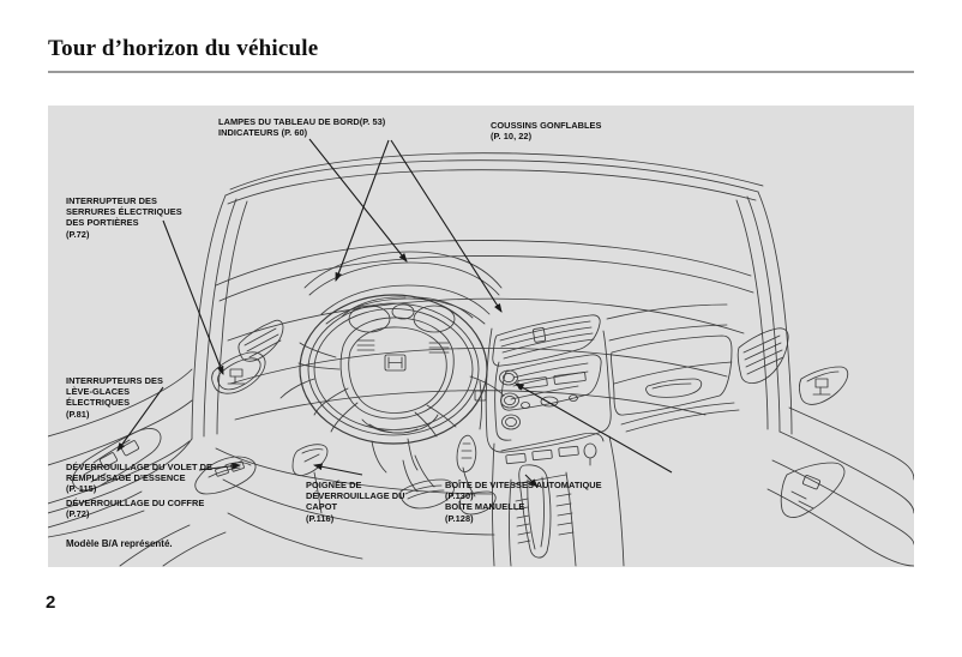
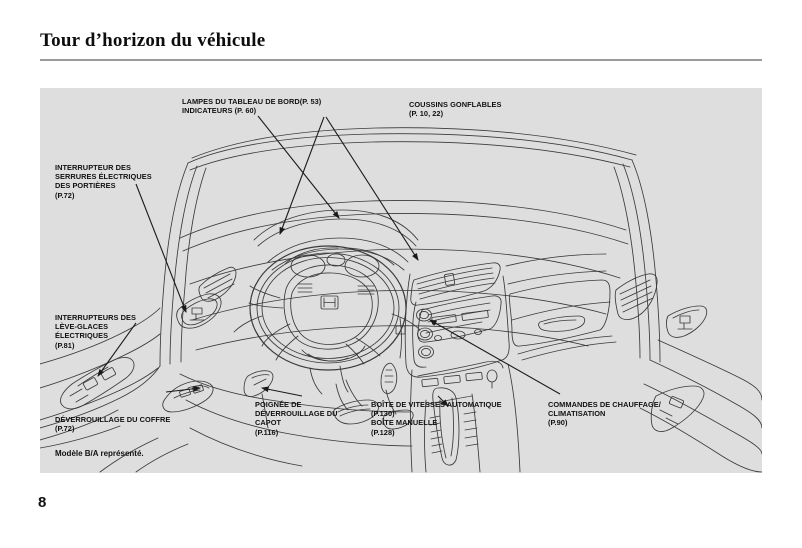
  Tour d’horizon du véhicule
  LAMPES DU TABLEAU DE BORD(P. 53)
  INDICATEURS (P. 60)
  COUSSINS GONFLABLES
  (P. 10, 22)
  INTERRUPTEUR DES
  SERRURES ÉLECTRIQUES
  DES PORTIÈRES
  (P.72)
  INTERRUPTEURS DES
  LÈVE-GLACES
  ÉLECTRIQUES
  (P.81)
- DÉVERROUILLAGE DU VOLET DE
- REMPLISSAGE D’ESSENCE
- (P. 115)
  DÉVERROUILLAGE DU COFFRE
  (P.72)
  POIGNÉE DE
  DÉVERROUILLAGE DU
  CAPOT
  (P.116)
  BOÎTE DE VITESSES AUTOMATIQUE
  (P.130)
  BOÎTE MANUELLE
  (P.128)
+ COMMANDES DE CHAUFFAGE/
+ CLIMATISATION
+ (P.90)
  Modèle B/A représenté.
- 2
+ 8
